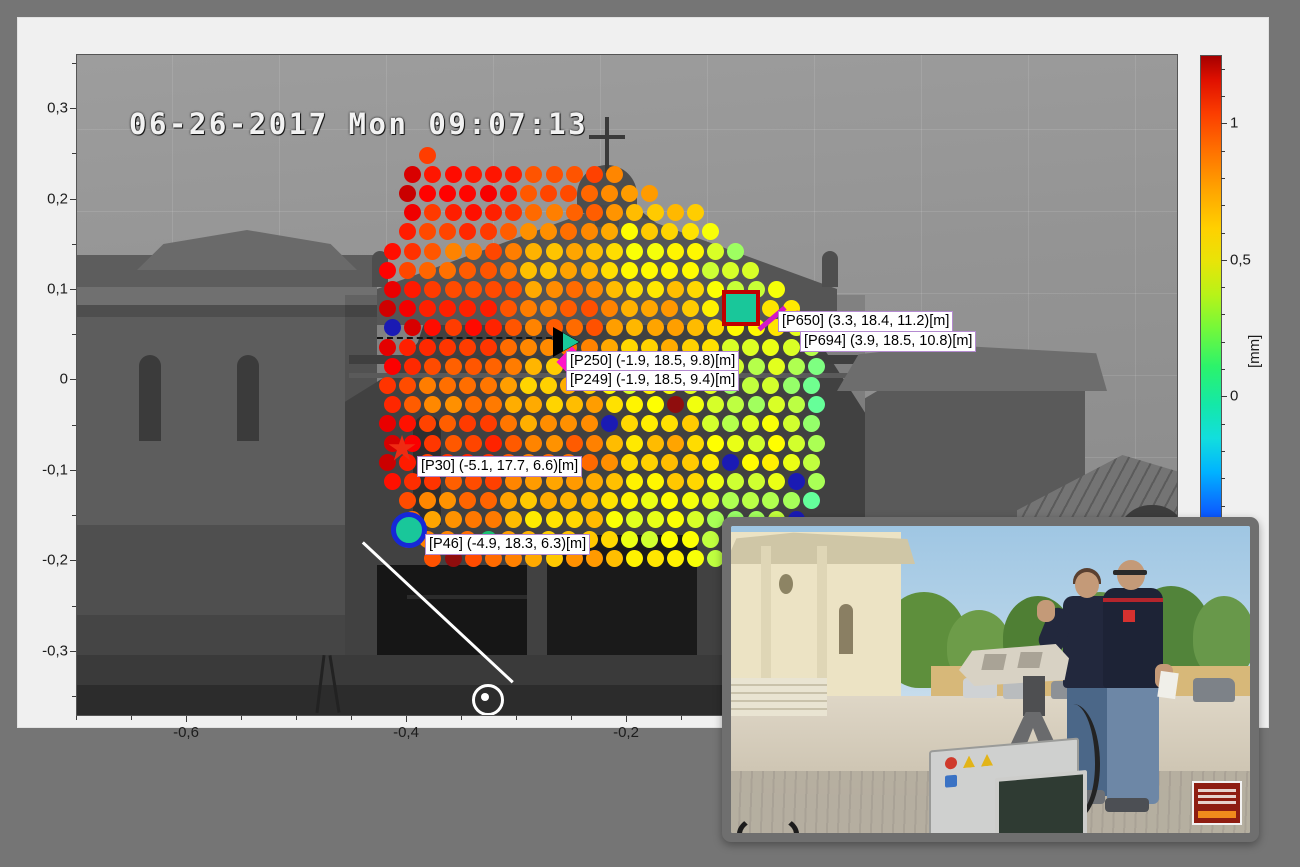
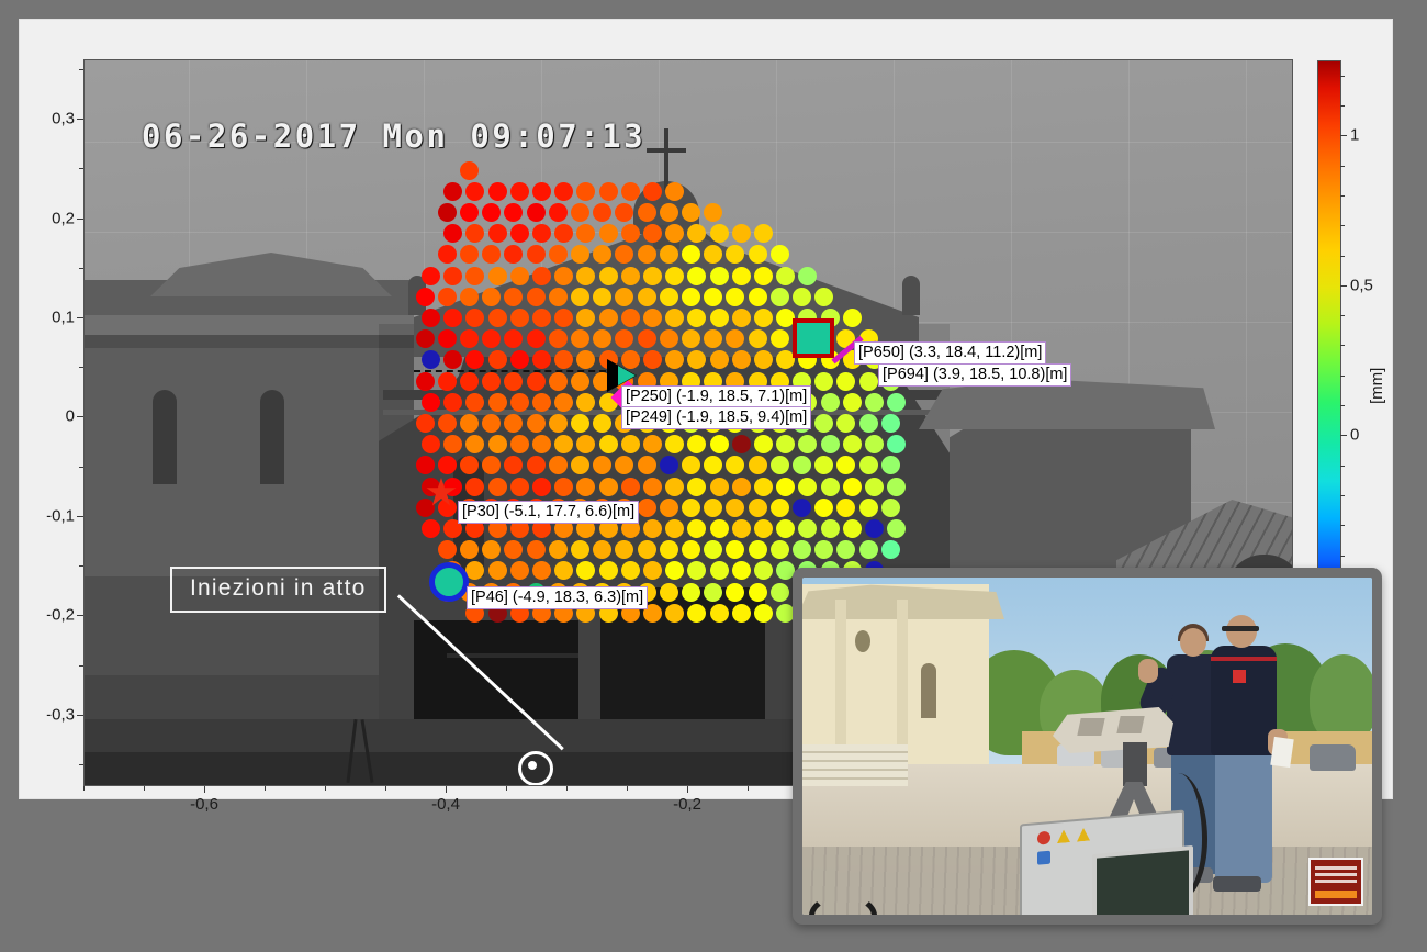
  0,3
  0,2
  0,1
  0
  -0,1
  -0,2
  -0,3
  -0,6
  -0,4
  -0,2
  06-26-2017 Mon 09:07:13
  [P650] (3.3, 18.4, 11.2)[m]
  [P694] (3.9, 18.5, 10.8)[m]
- [P250] (-1.9, 18.5, 9.8)[m]
+ [P250] (-1.9, 18.5, 7.1)[m]
  [P249] (-1.9, 18.5, 9.4)[m]
  [P30] (-5.1, 17.7, 6.6)[m]
  [P46] (-4.9, 18.3, 6.3)[m]
+ Iniezioni in atto
  1
  0,5
  0
